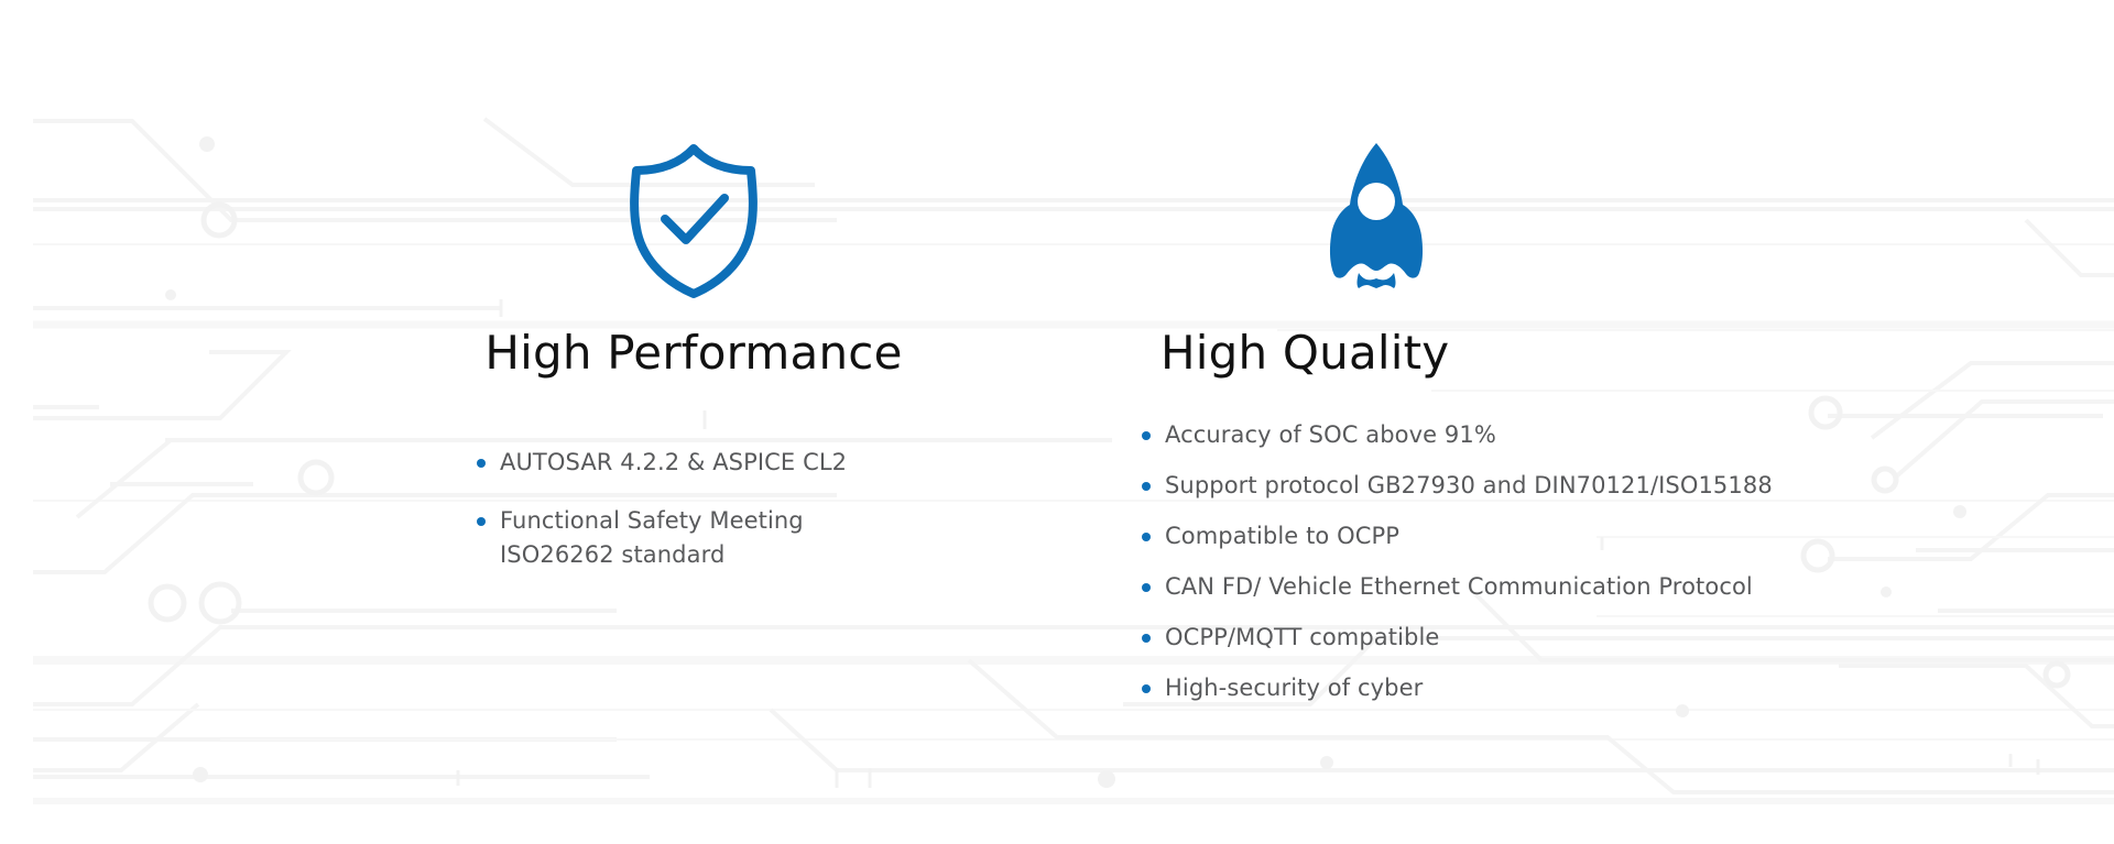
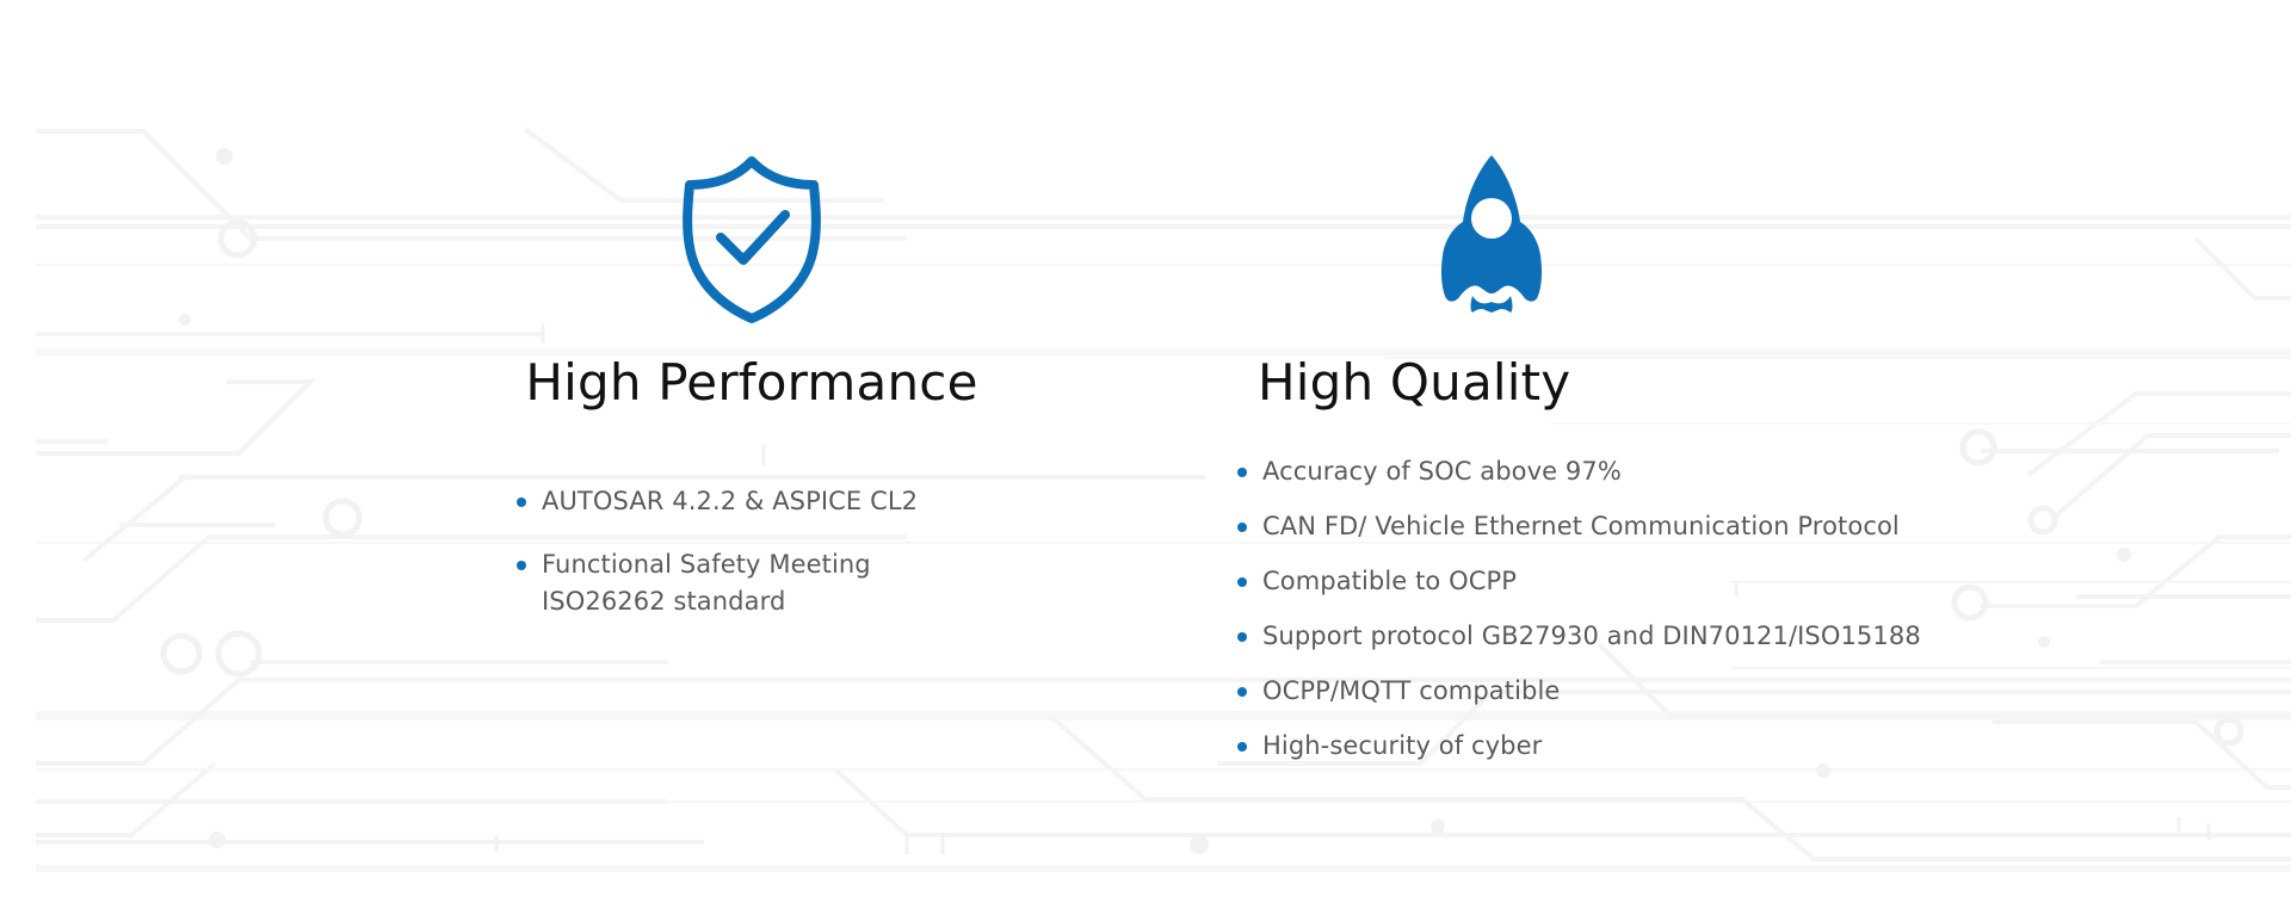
  High Performance
  AUTOSAR 4.2.2 & ASPICE CL2
  Functional Safety Meeting
  ISO26262 standard
  High Quality
- Accuracy of SOC above 91%
+ Accuracy of SOC above 97%
- Support protocol GB27930 and DIN70121/ISO15188
+ CAN FD/ Vehicle Ethernet Communication Protocol
  Compatible to OCPP
- CAN FD/ Vehicle Ethernet Communication Protocol
+ Support protocol GB27930 and DIN70121/ISO15188
  OCPP/MQTT compatible
  High-security of cyber
